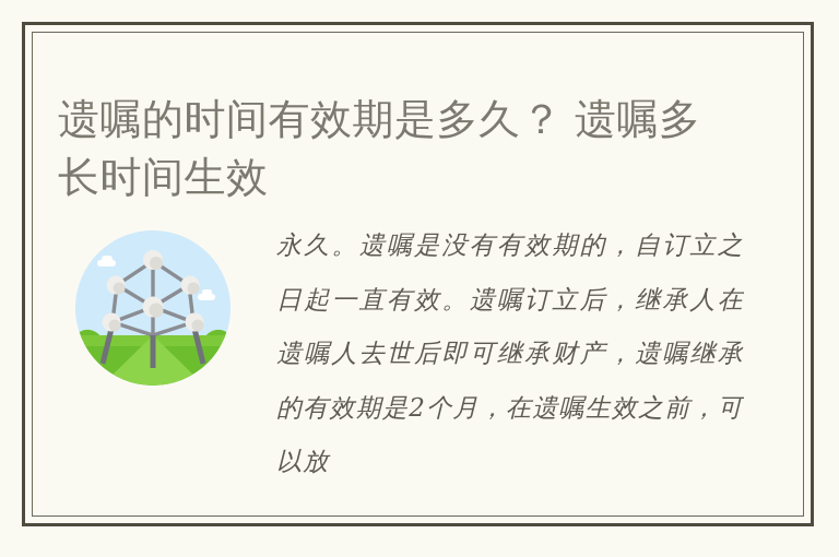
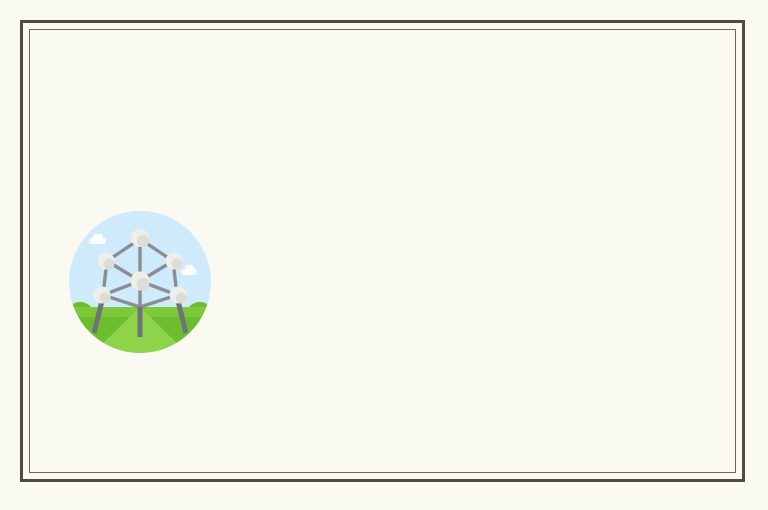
- 遗嘱的时间有效期是多久？ 遗嘱多长时间生效
- 永久。遗嘱是没有有效期的，自订立之日起一直有效。遗嘱订立后，继承人在遗嘱人去世后即可继承财产，遗嘱继承的有效期是2个月，在遗嘱生效之前，可以放
